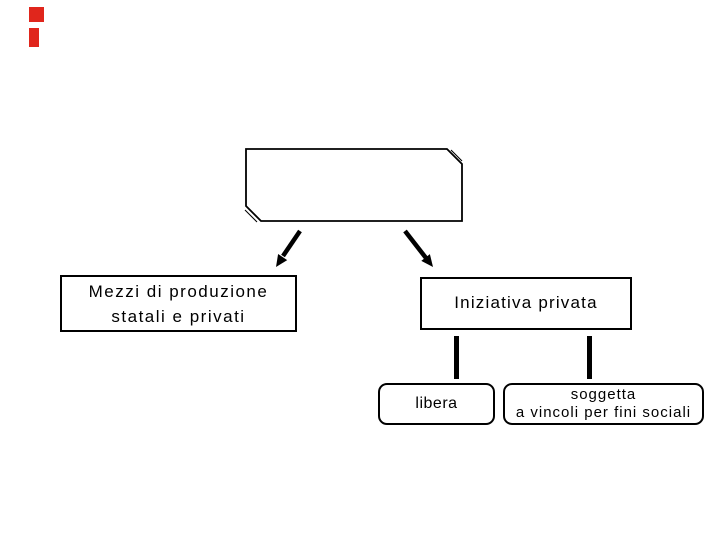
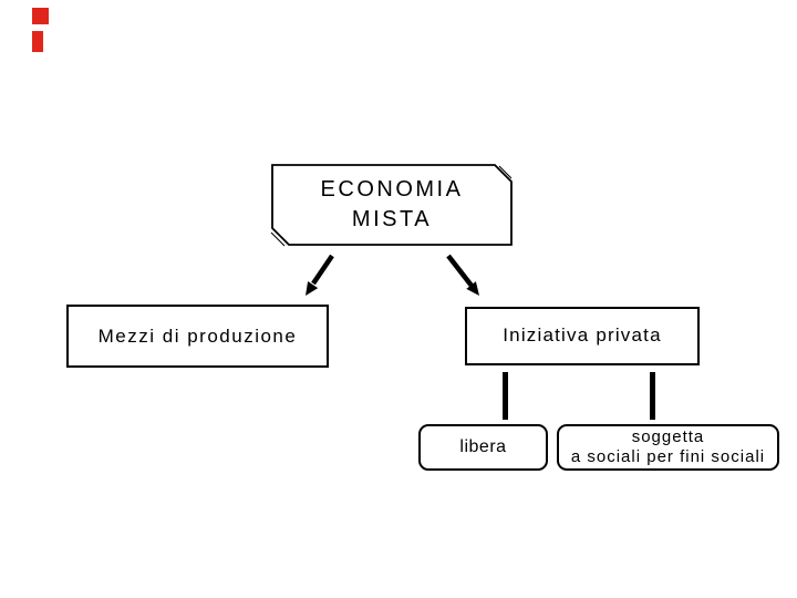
+ ECONOMIA
+ MISTA
  Mezzi di produzione
- statali e privati
  Iniziativa privata
  libera
  soggetta
- a vincoli per fini sociali
+ a sociali per fini sociali
